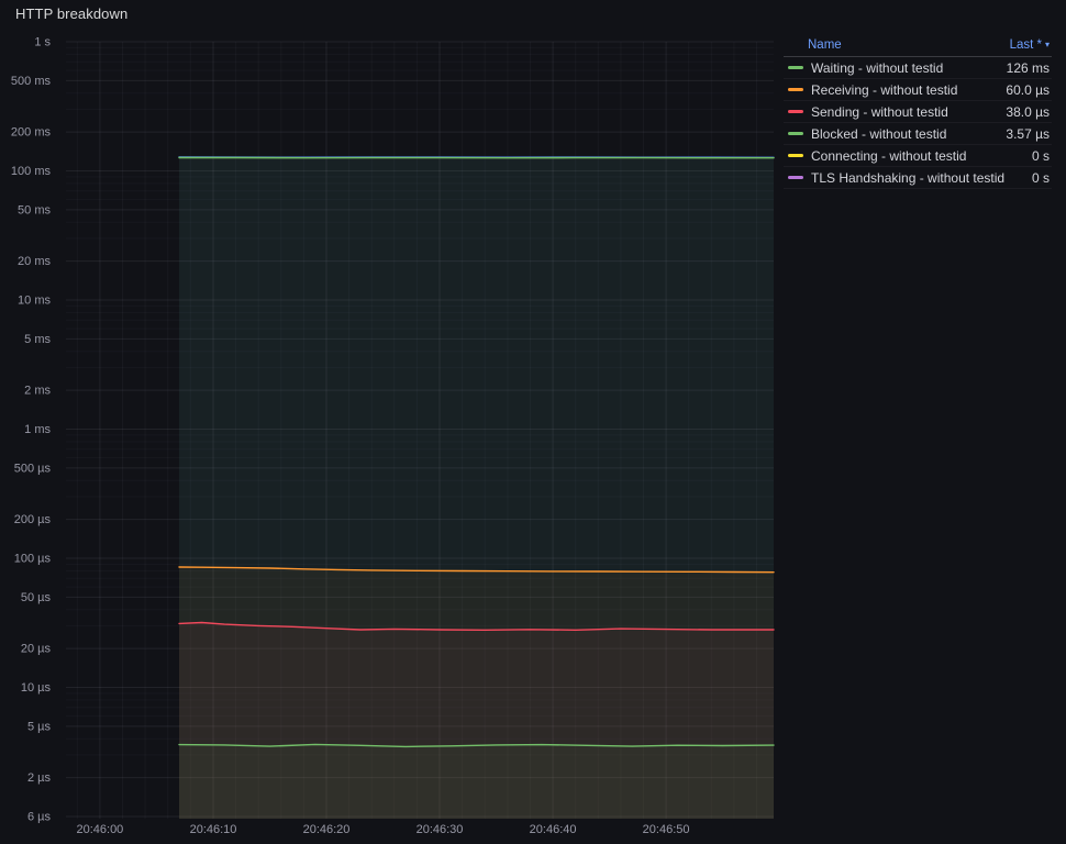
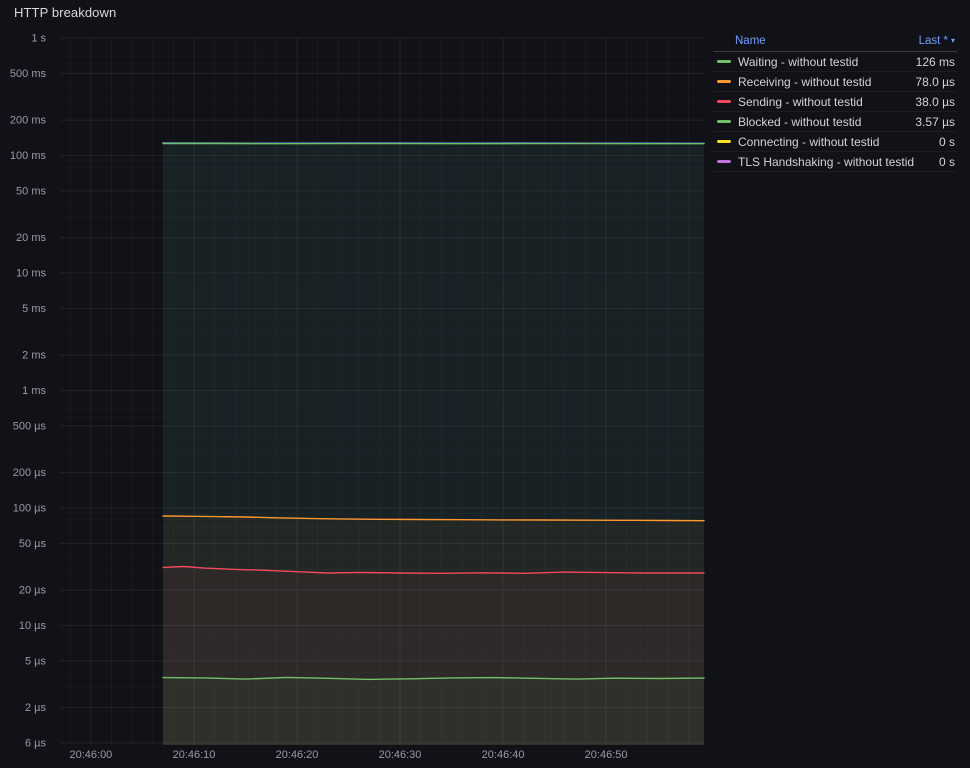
  HTTP breakdown
  1 s
  500 ms
  200 ms
  100 ms
  50 ms
  20 ms
  10 ms
  5 ms
  2 ms
  1 ms
  500 µs
  200 µs
  100 µs
  50 µs
  20 µs
  10 µs
  5 µs
  2 µs
  6 µs
  20:46:00
  20:46:10
  20:46:20
  20:46:30
  20:46:40
  20:46:50
  Name
  Last * ▾
  Waiting - without testid
  126 ms
  Receiving - without testid
- 60.0 µs
+ 78.0 µs
  Sending - without testid
  38.0 µs
  Blocked - without testid
  3.57 µs
  Connecting - without testid
  0 s
  TLS Handshaking - without testid
  0 s
